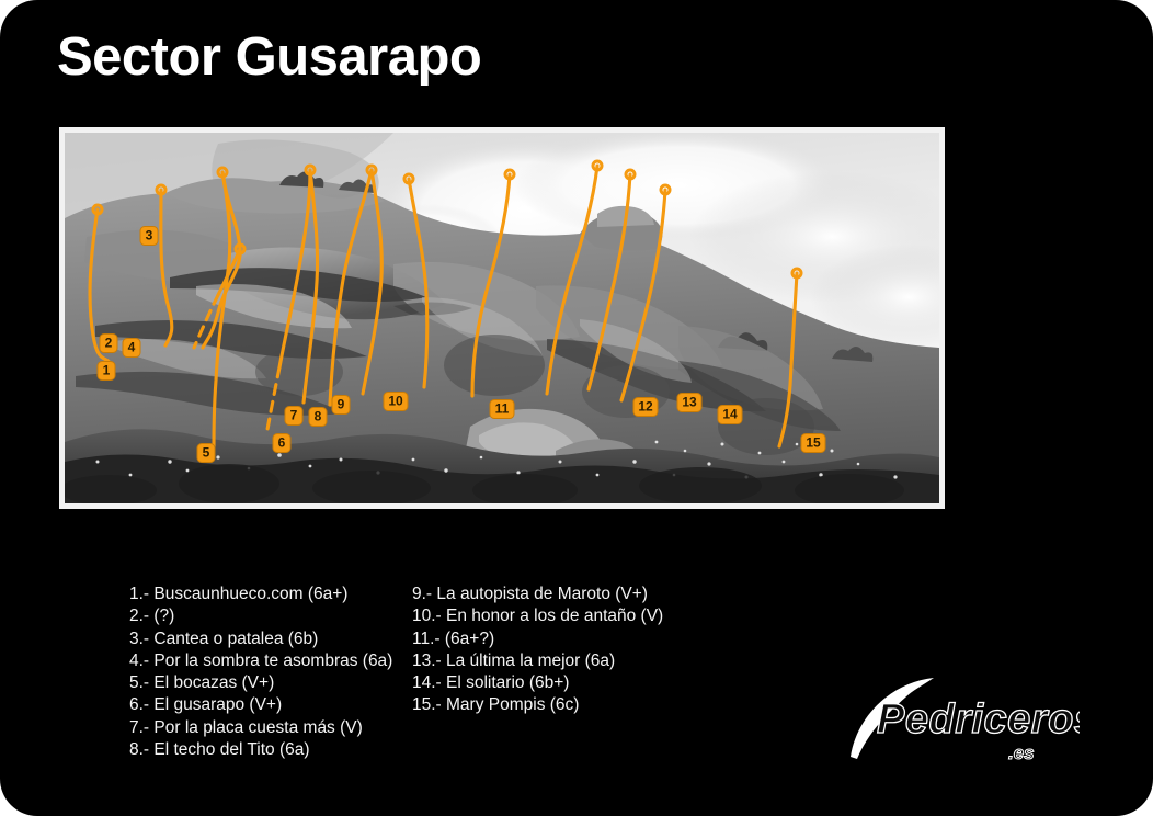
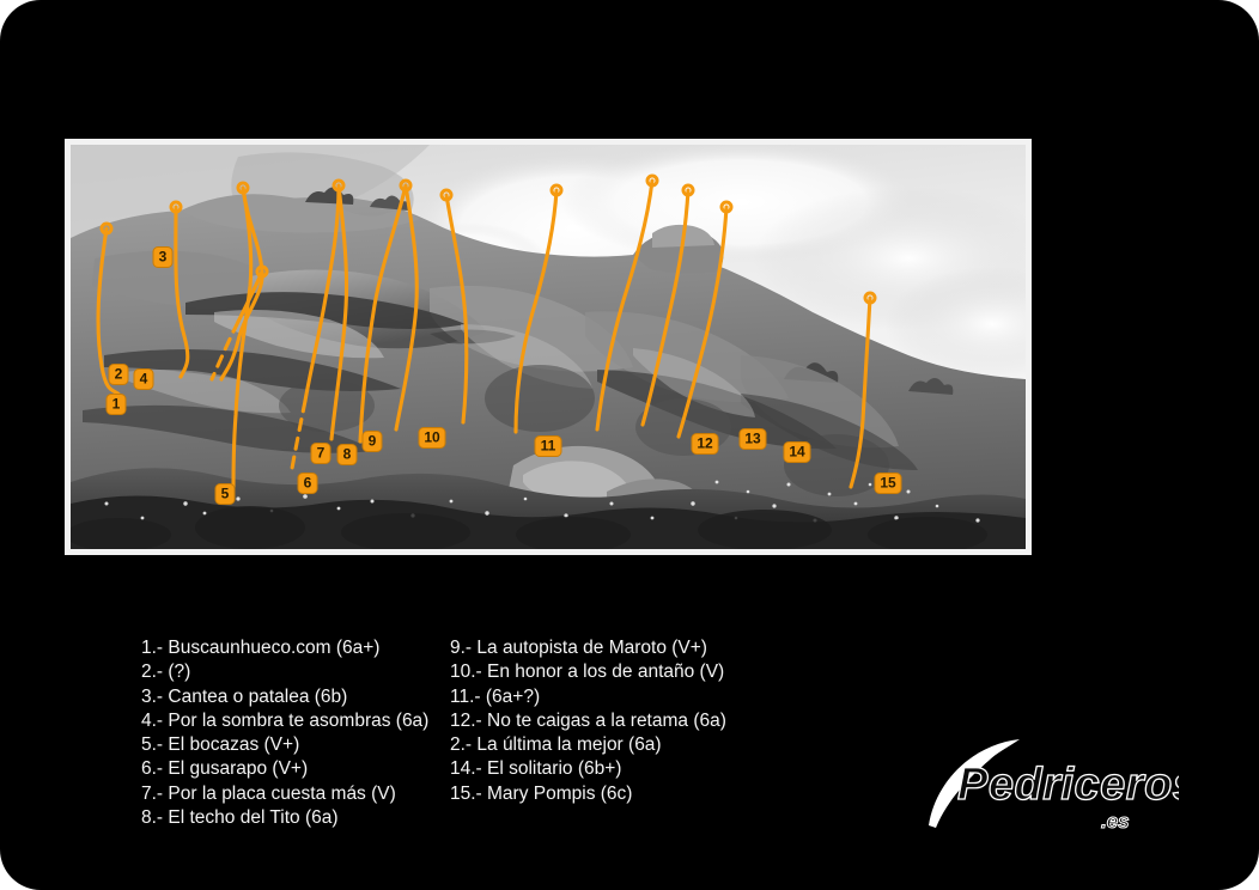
- Sector Gusarapo
  1
  2
  3
  4
  5
  6
  7
  8
  9
  10
  11
  12
  13
  14
  15
  1.- Buscaunhueco.com (6a+)
  2.- (?)
  3.- Cantea o patalea (6b)
  4.- Por la sombra te asombras (6a)
  5.- El bocazas (V+)
  6.- El gusarapo (V+)
  7.- Por la placa cuesta más (V)
  8.- El techo del Tito (6a)
  9.- La autopista de Maroto (V+)
  10.- En honor a los de antaño (V)
  11.- (6a+?)
+ 12.- No te caigas a la retama (6a)
- 13.- La última la mejor (6a)
+ 2.- La última la mejor (6a)
  14.- El solitario (6b+)
  15.- Mary Pompis (6c)
  Pedricero
  .es
